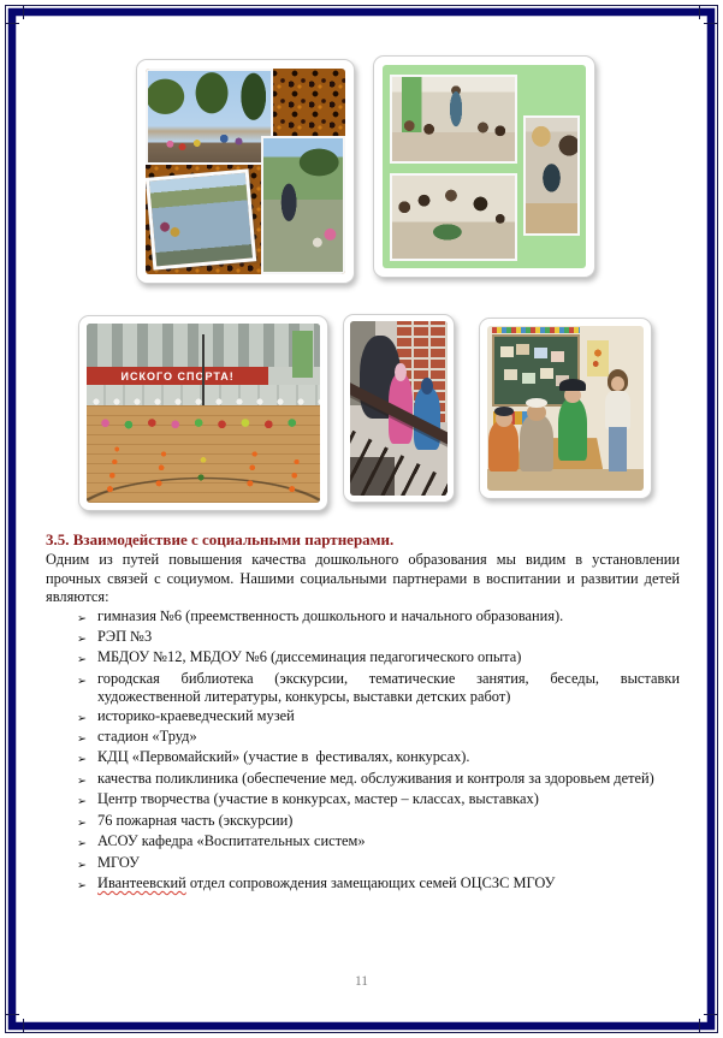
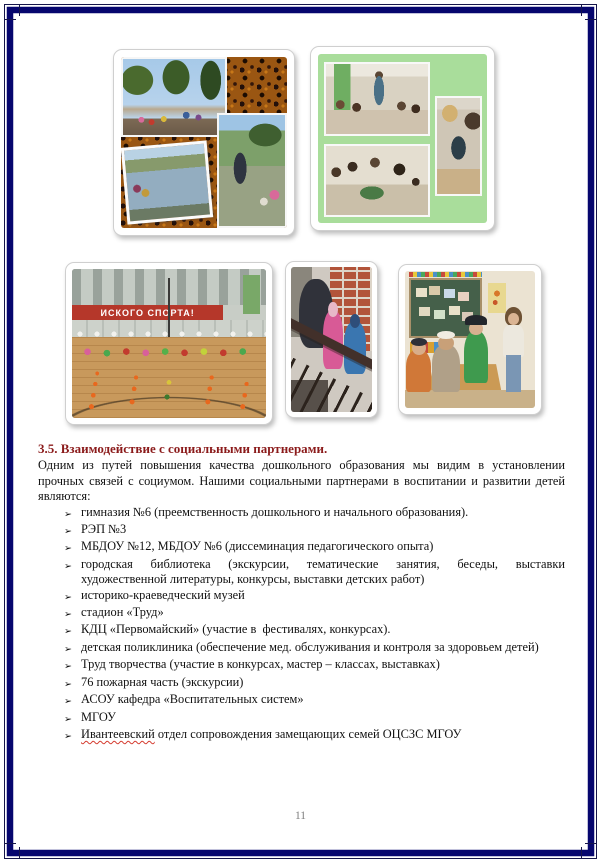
  ИСКОГО СПОРТА!
  3.5. Взаимодействие с социальными партнерами.
  Одним из путей повышения качества дошкольного образования мы видим в установлении
  прочных связей с социумом. Нашими социальными партнерами в воспитании и развитии детей
  являются:
  ➢
  гимназия №6 (преемственность дошкольного и начального образования).
  ➢
  РЭП №3
  ➢
  МБДОУ №12, МБДОУ №6 (диссеминация педагогического опыта)
  ➢
  городская библиотека (экскурсии, тематические занятия, беседы, выставки
  художественной литературы, конкурсы, выставки детских работ)
  ➢
  историко-краеведческий музей
  ➢
  стадион «Труд»
  ➢
  КДЦ «Первомайский» (участие в фестивалях, конкурсах).
  ➢
- качества поликлиника (обеспечение мед. обслуживания и контроля за здоровьем детей)
+ детская поликлиника (обеспечение мед. обслуживания и контроля за здоровьем детей)
  ➢
- Центр творчества (участие в конкурсах, мастер – классах, выставках)
+ Труд творчества (участие в конкурсах, мастер – классах, выставках)
  ➢
  76 пожарная часть (экскурсии)
  ➢
  АСОУ кафедра «Воспитательных систем»
  ➢
  МГОУ
  ➢
  Ивантеевский отдел сопровождения замещающих семей ОЦСЗС МГОУ
  11
